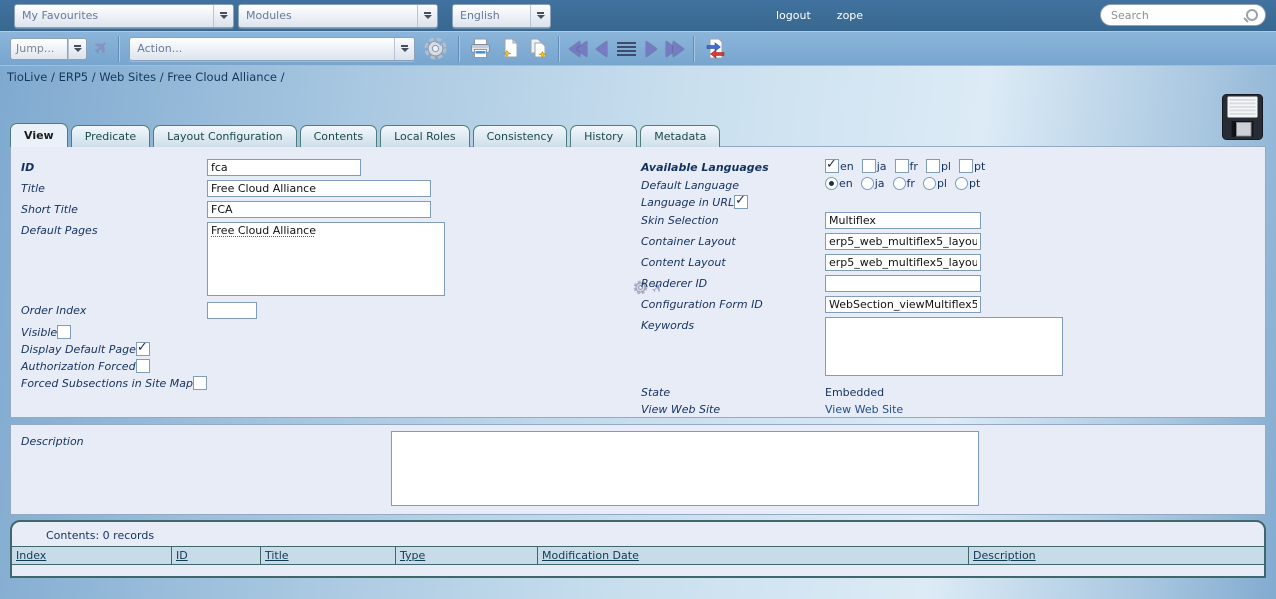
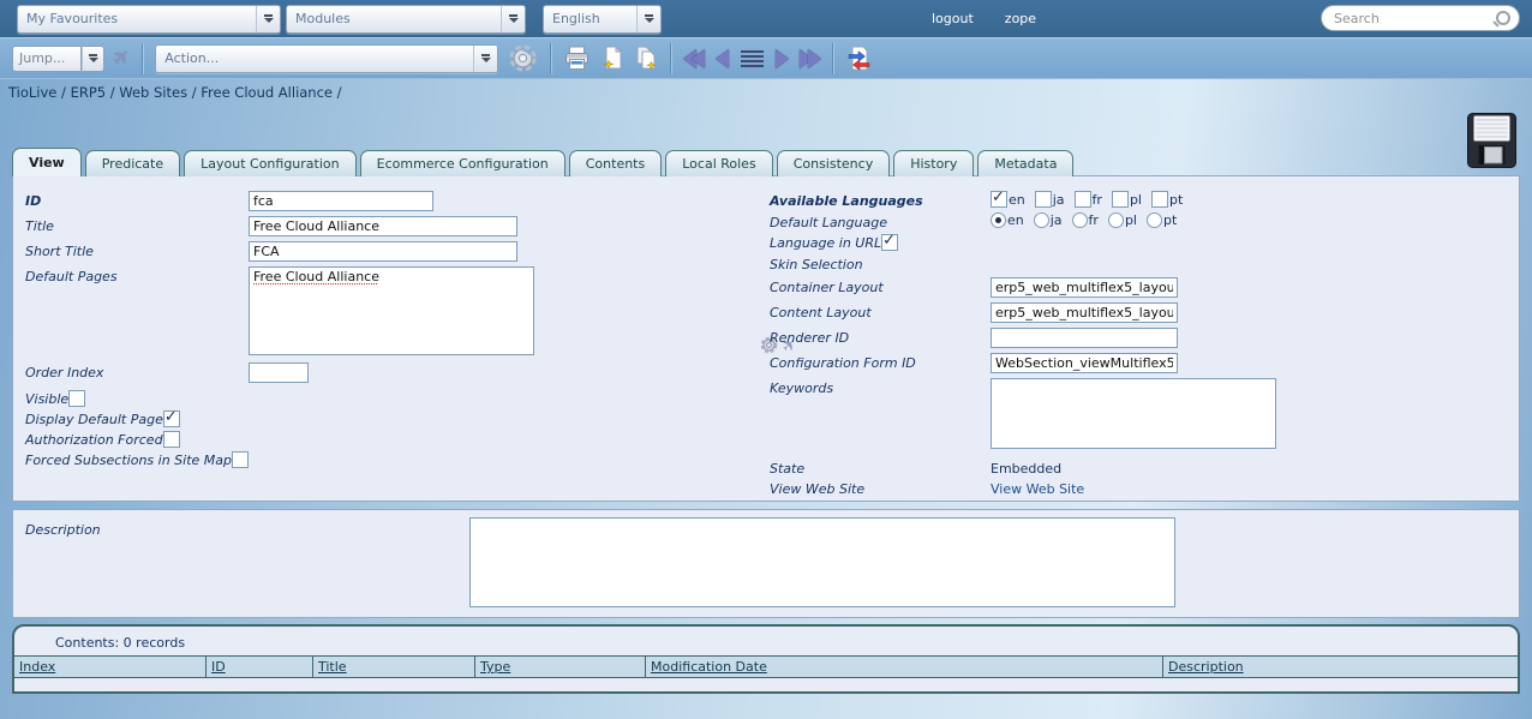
  My Favourites
  Modules
  English
  logout
  zope
  Search
  Jump...
  Action...
  TioLive / ERP5 / Web Sites / Free Cloud Alliance /
  View
  Predicate
  Layout Configuration
+ Ecommerce Configuration
  Contents
  Local Roles
  Consistency
  History
  Metadata
  ID
  fca
  Title
  Free Cloud Alliance
  Short Title
  FCA
  Default Pages
  Free Cloud Alliance
  Order Index
  Visible
  Display Default Page
  Authorization Forced
  Forced Subsections in Site Map
  Available Languages
  en
  ja
  fr
  pl
  pt
  Default Language
  en
  ja
  fr
  pl
  pt
  Language in URL
  Skin Selection
- Multiflex
  Container Layout
  erp5_web_multiflex5_layou
  Content Layout
  erp5_web_multiflex5_layou
  Renderer ID
  Configuration Form ID
  WebSection_viewMultiflex5
  Keywords
  State
  Embedded
  View Web Site
  View Web Site
  Description
  Contents: 0 records
  Index
  ID
  Title
  Type
  Modification Date
  Description
